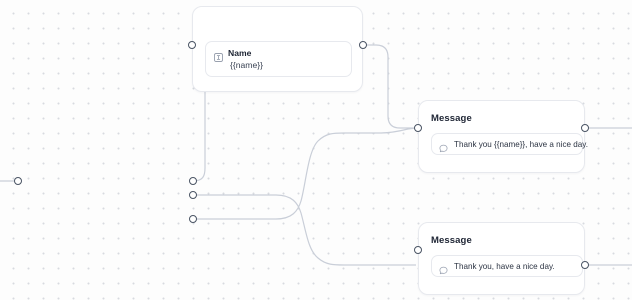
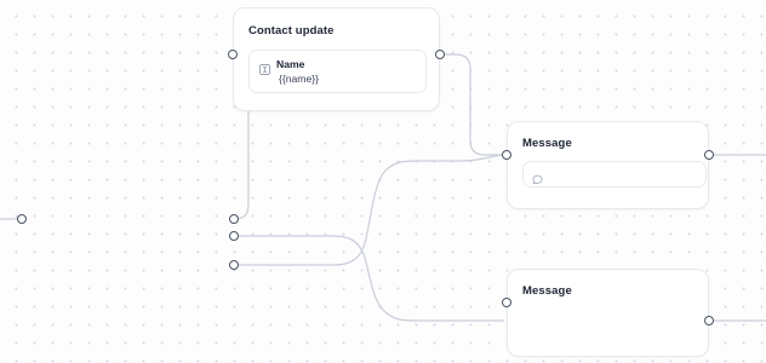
+ Contact update
  Name
  {{name}}
  Message
- Thank you {{name}}, have a nice day.
  Message
- Thank you, have a nice day.
